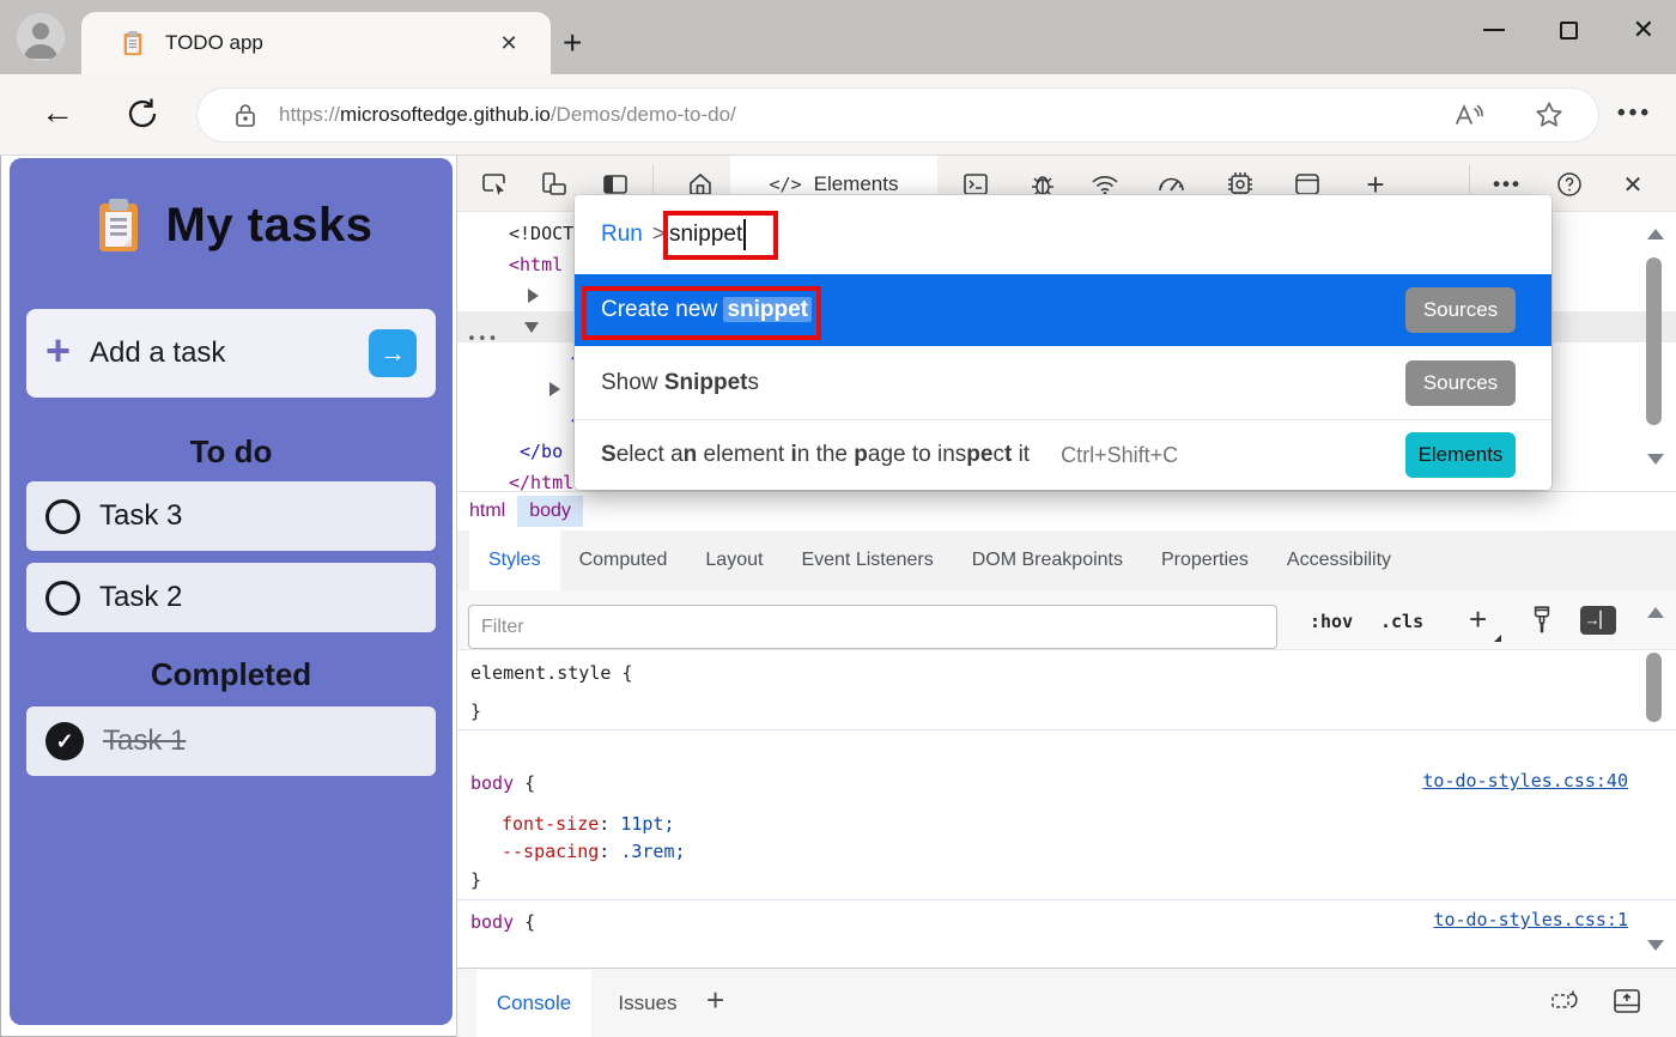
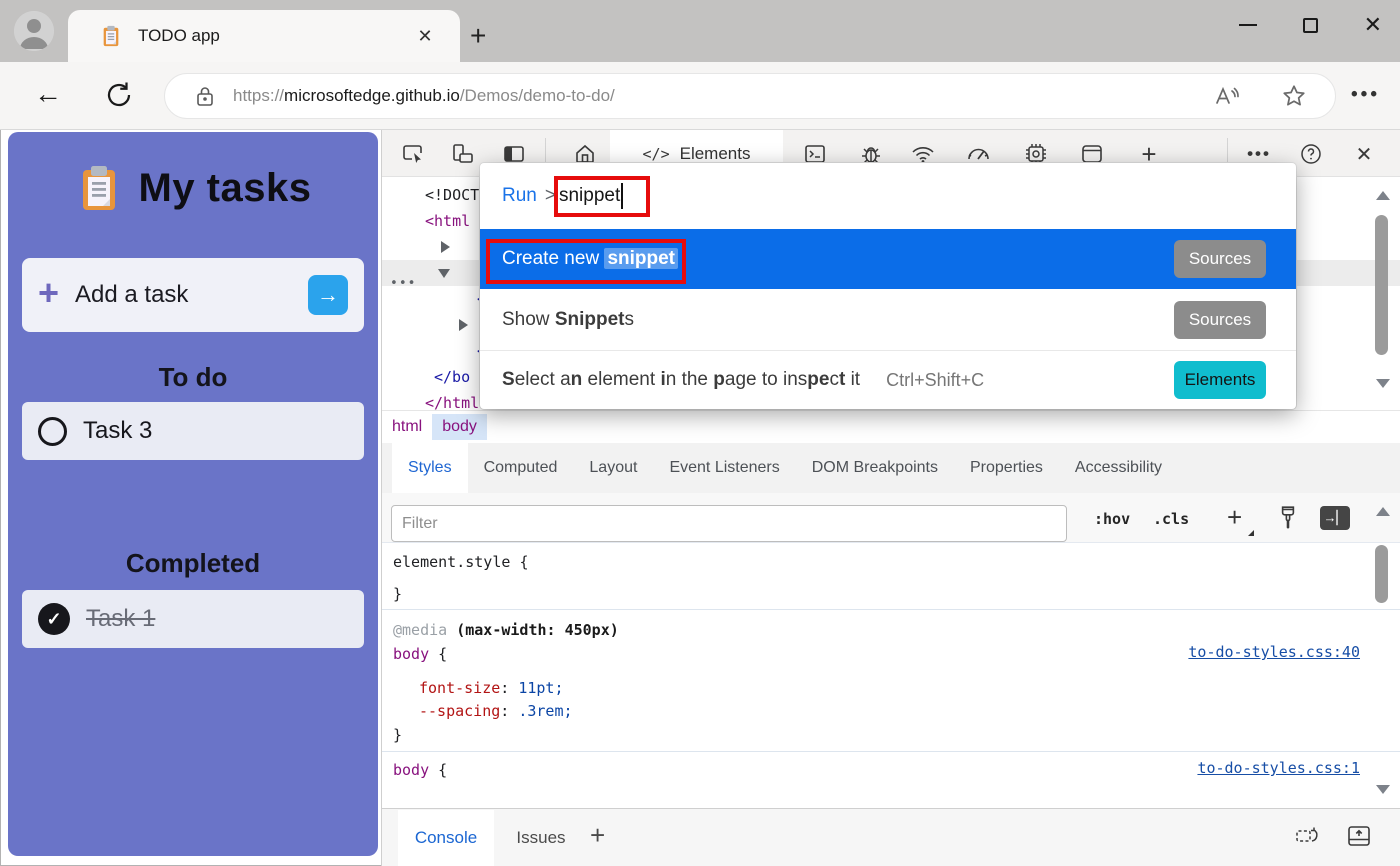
  TODO app
  ✕
  +
  ✕
  ←
  https://microsoftedge.github.io/Demos/demo-to-do/
  •••
  My tasks
  +
  Add a task
  →
  To do
  Task 3
- Task 2
  Completed
  ✓
  Task 1
  </>
  Elements
  +
  •••
  ✕
  <!DOCT
  <html
  •••
  </bo
  </html
  html
  body
  Styles
  Computed
  Layout
  Event Listeners
  DOM Breakpoints
  Properties
  Accessibility
  Filter
  :hov
  .cls
  +
  →▏
  element.style {
  }
+ @media (max-width: 450px)
  body {
  to-do-styles.css:40
  font-size: 11pt;
  --spacing: .3rem;
  }
  body {
  to-do-styles.css:1
  Console
  Issues
  +
  Run
  >
  snippet
  Create new snippet
  Sources
  Show Snippets
  Sources
  Select an element in the page to inspect it
  Ctrl+Shift+C
  Elements
